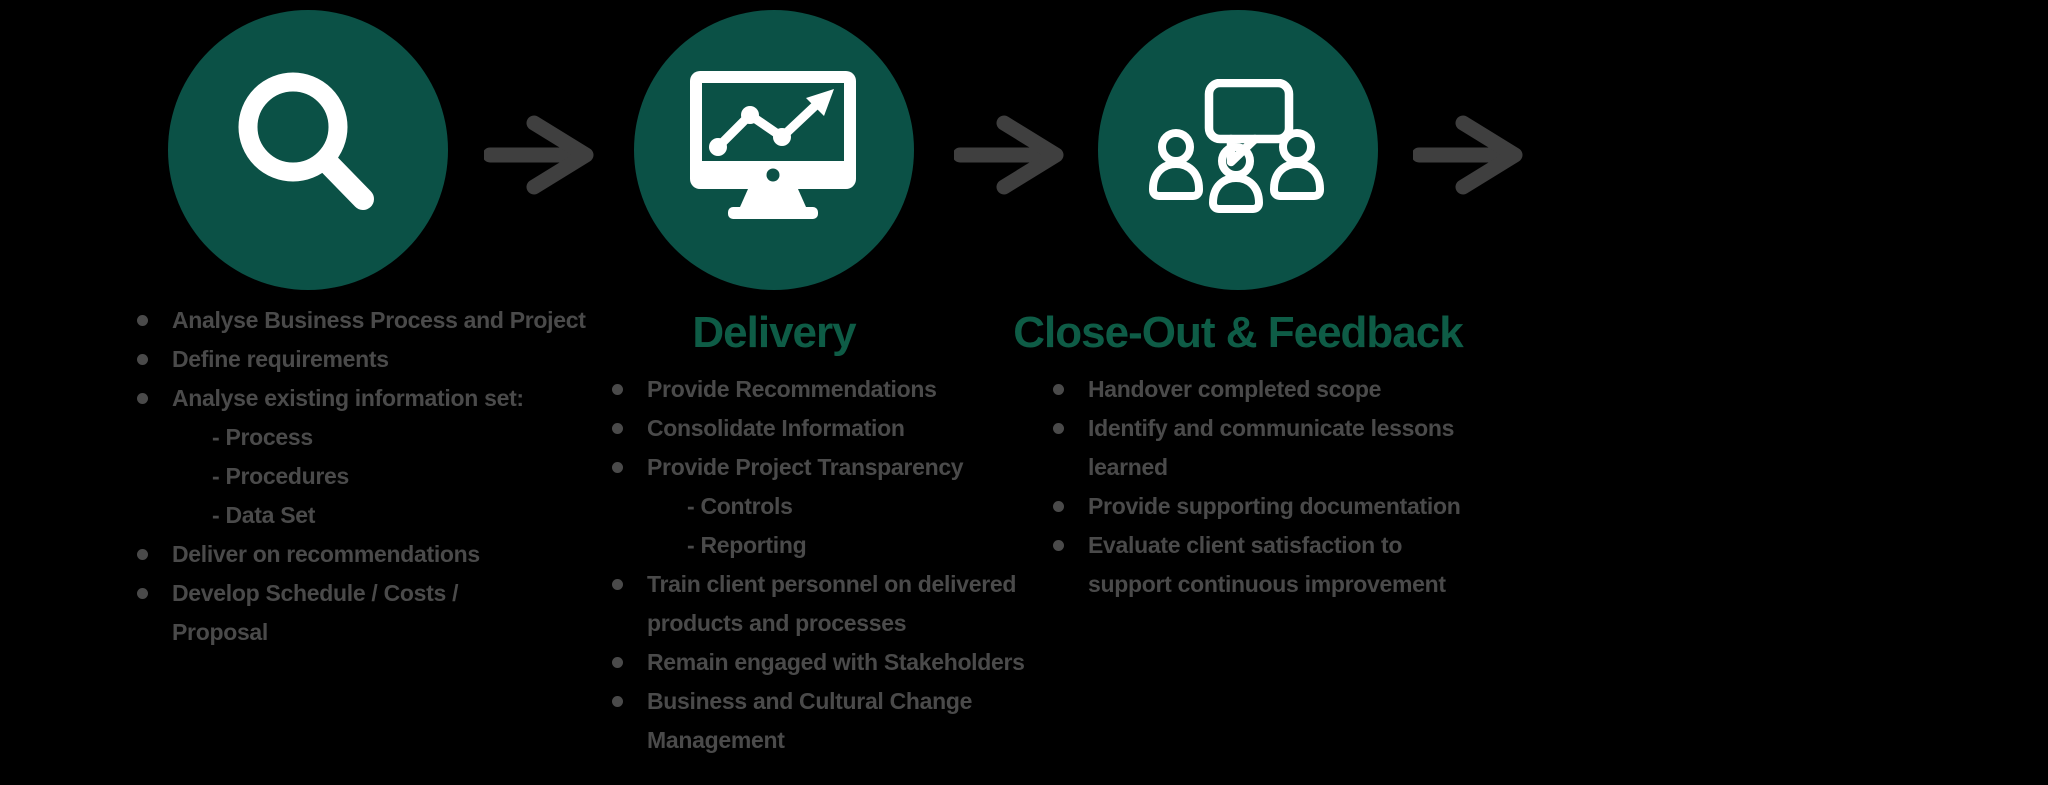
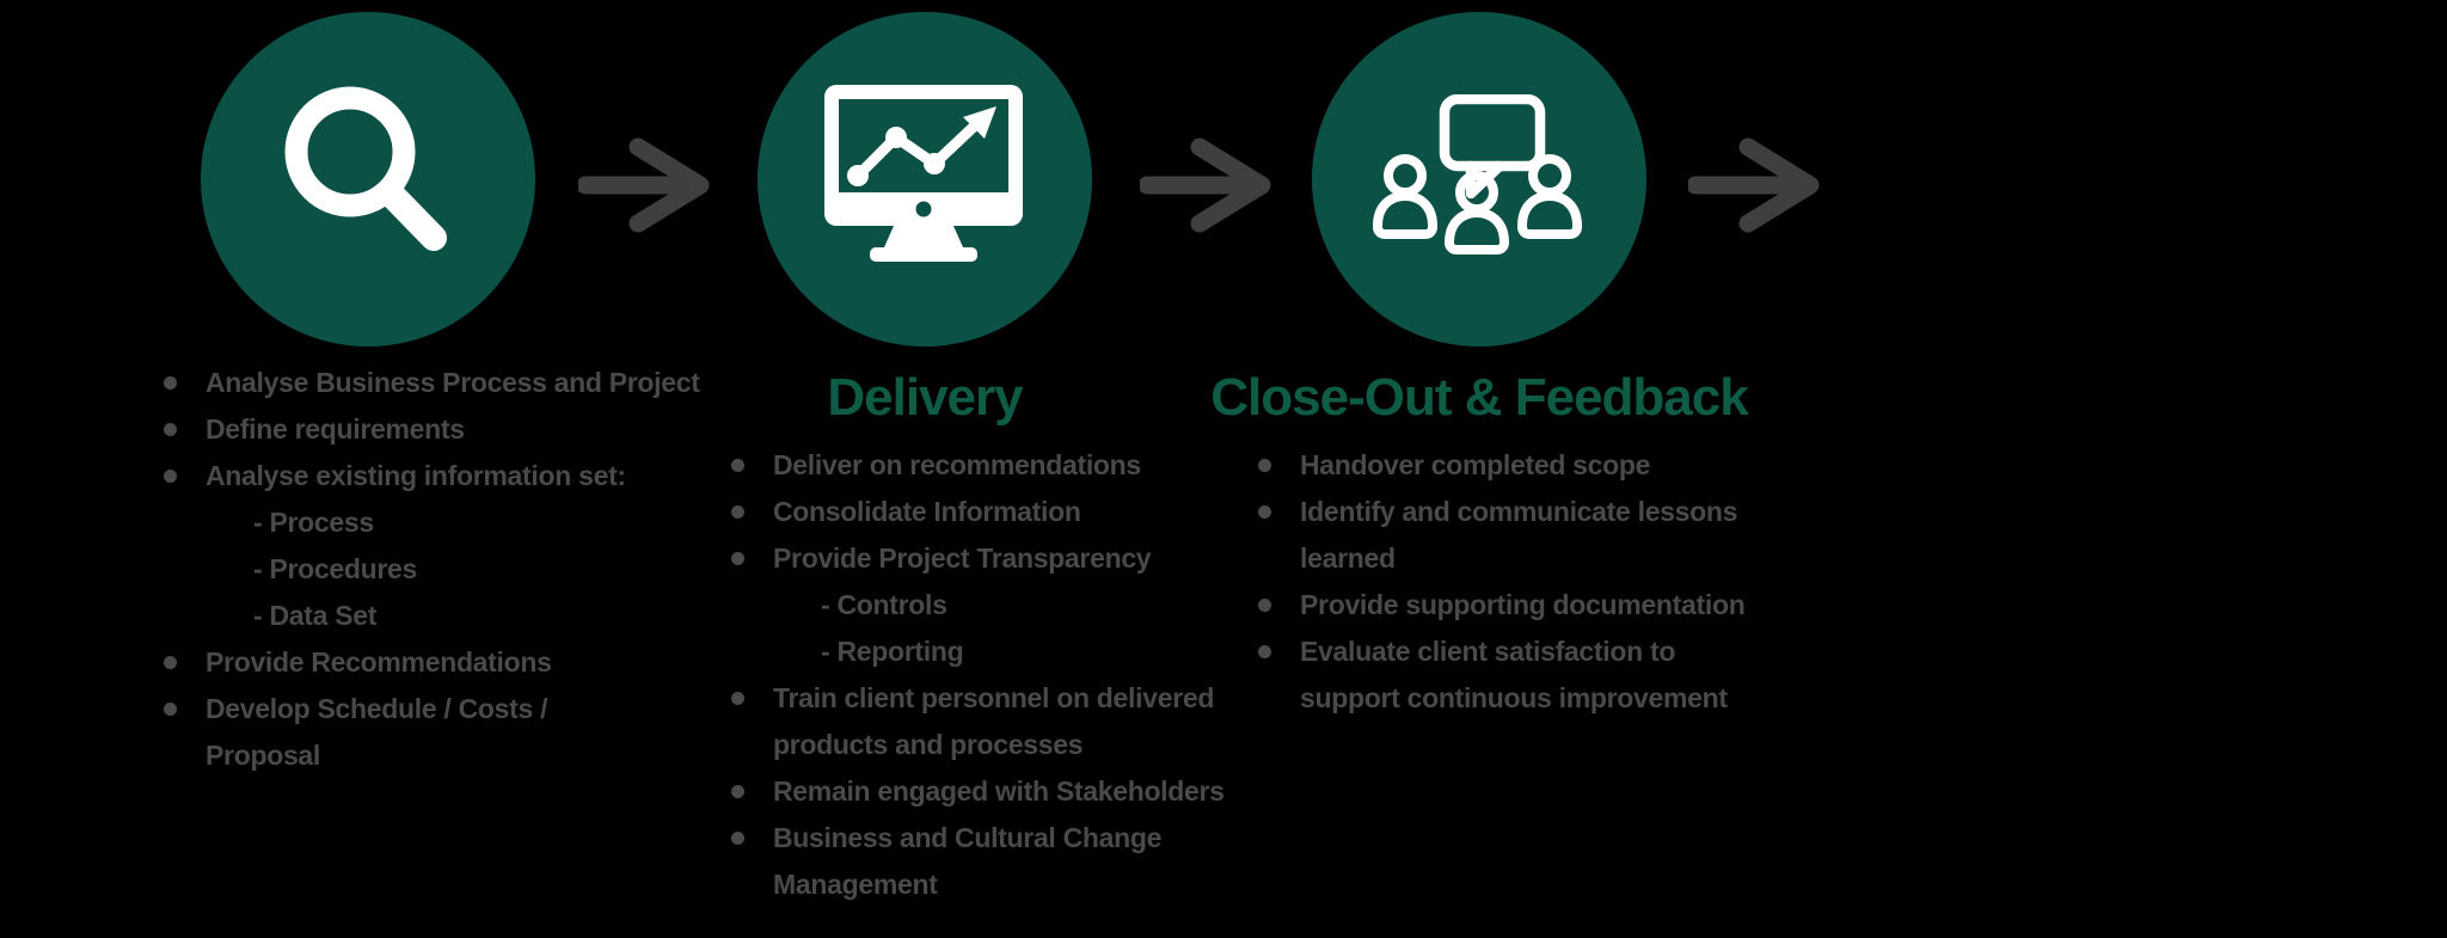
  Analyse Business Process and Project
  Define requirements
  Analyse existing information set:
  - Process
  - Procedures
  - Data Set
- Deliver on recommendations
+ Provide Recommendations
  Develop Schedule / Costs /
  Proposal
  Delivery
- Provide Recommendations
+ Deliver on recommendations
  Consolidate Information
  Provide Project Transparency
  - Controls
  - Reporting
  Train client personnel on delivered
  products and processes
  Remain engaged with Stakeholders
  Business and Cultural Change
  Management
  Close-Out & Feedback
  Handover completed scope
  Identify and communicate lessons
  learned
  Provide supporting documentation
  Evaluate client satisfaction to
  support continuous improvement
